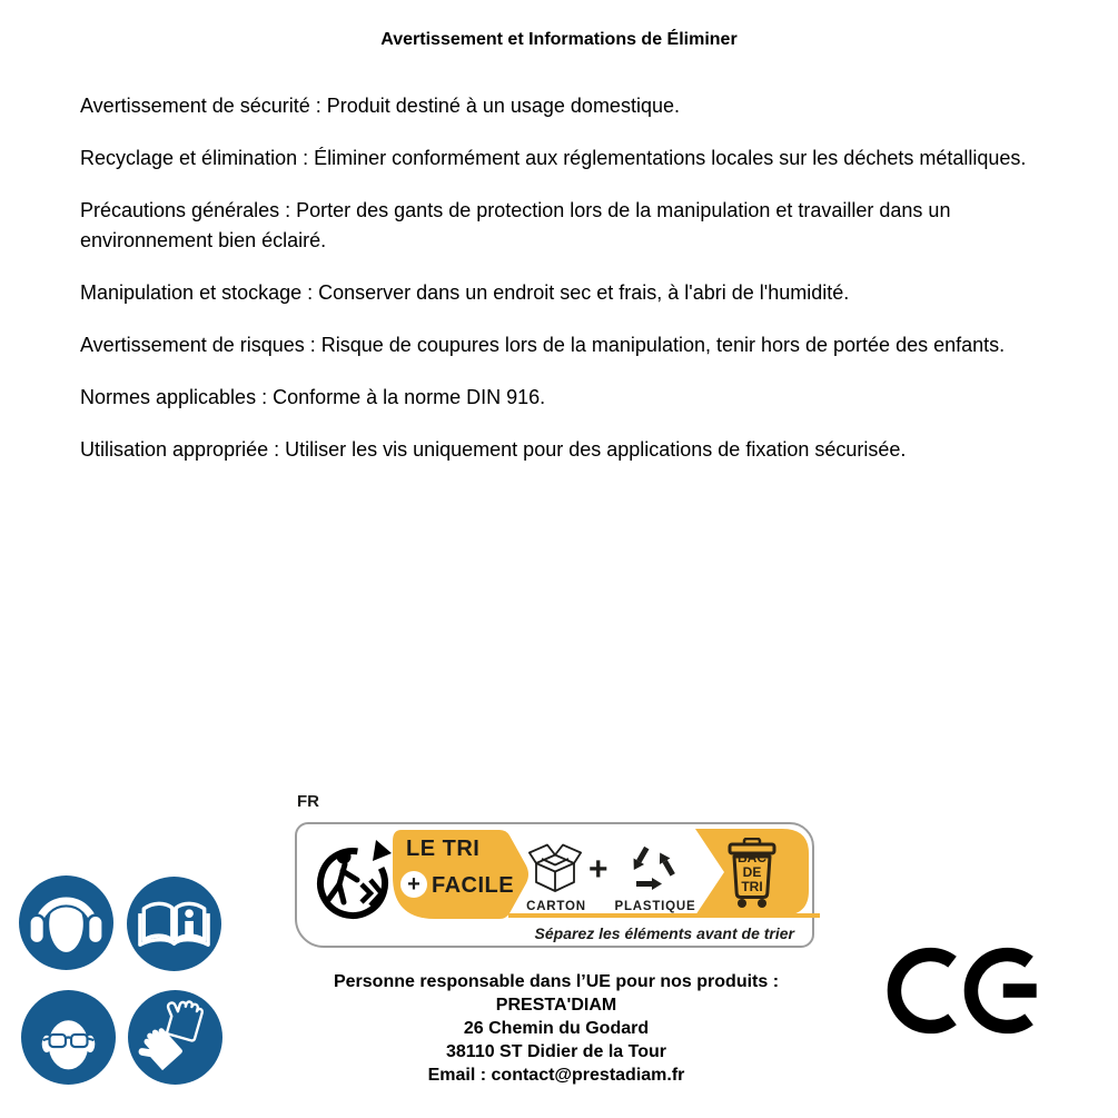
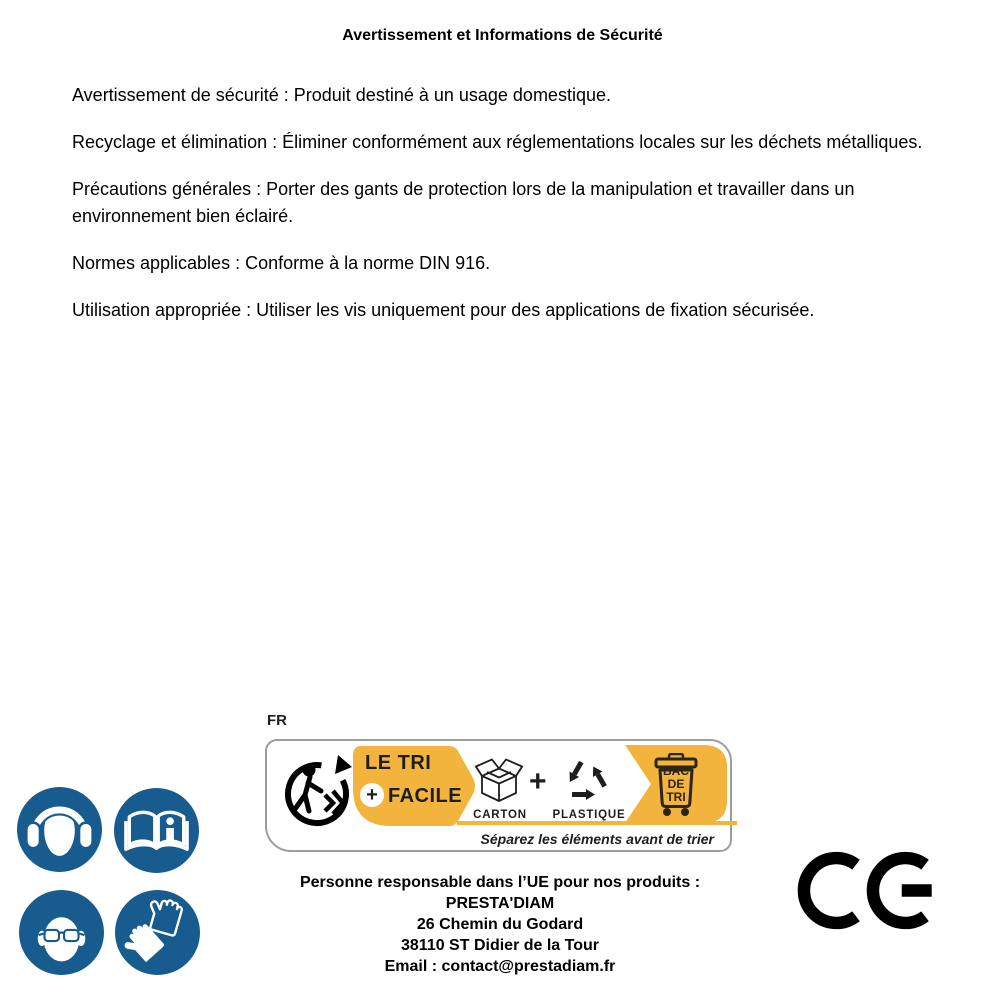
- Avertissement et Informations de Éliminer
+ Avertissement et Informations de Sécurité
  Avertissement de sécurité : Produit destiné à un usage domestique.
  Recyclage et élimination : Éliminer conformément aux réglementations locales sur les déchets métalliques.
  Précautions générales : Porter des gants de protection lors de la manipulation et travailler dans un environnement bien éclairé.
- Manipulation et stockage : Conserver dans un endroit sec et frais, à l'abri de l'humidité.
- Avertissement de risques : Risque de coupures lors de la manipulation, tenir hors de portée des enfants.
  Normes applicables : Conforme à la norme DIN 916.
  Utilisation appropriée : Utiliser les vis uniquement pour des applications de fixation sécurisée.
  FR
  LE TRI
  +
  FACILE
  CARTON
  +
  PLASTIQUE
  BAC
  DE
  TRI
  Séparez les éléments avant de trier
  Personne responsable dans l’UE pour nos produits :
  PRESTA'DIAM
  26 Chemin du Godard
  38110 ST Didier de la Tour
  Email : contact@prestadiam.fr
